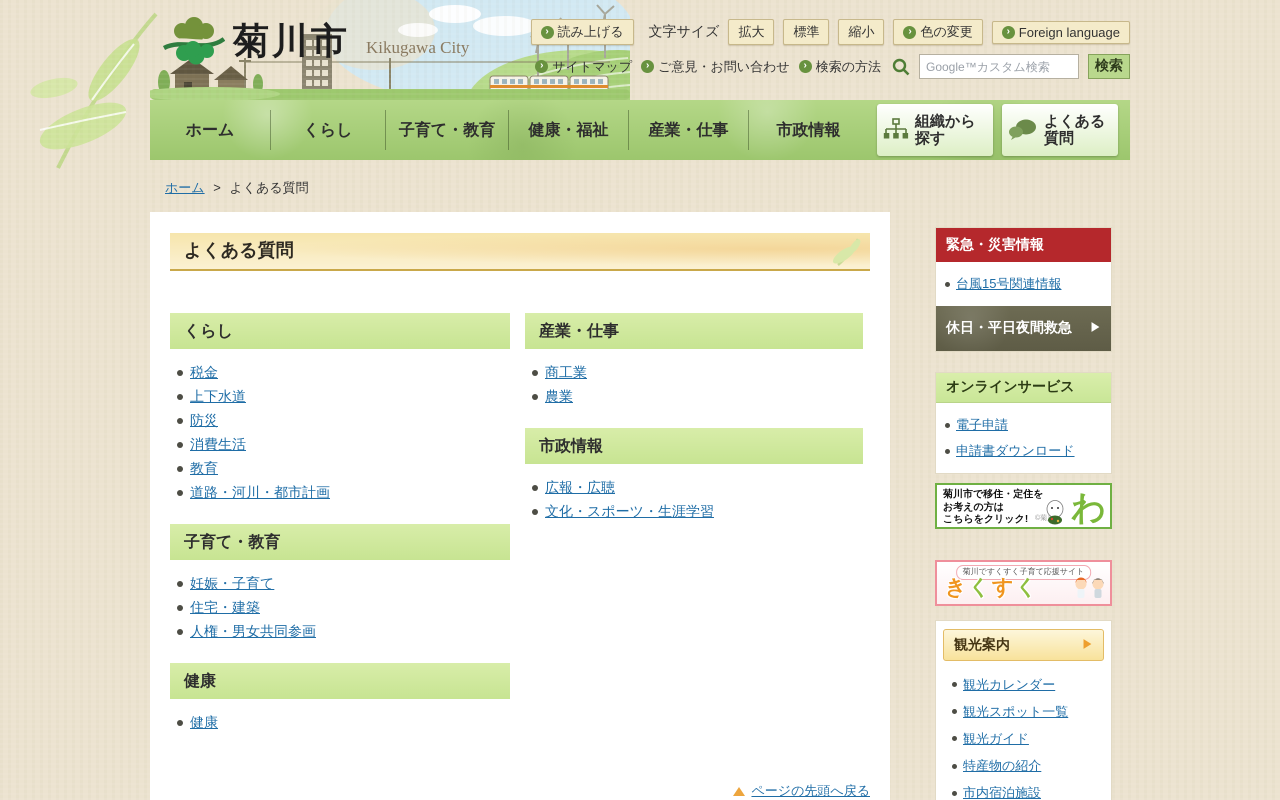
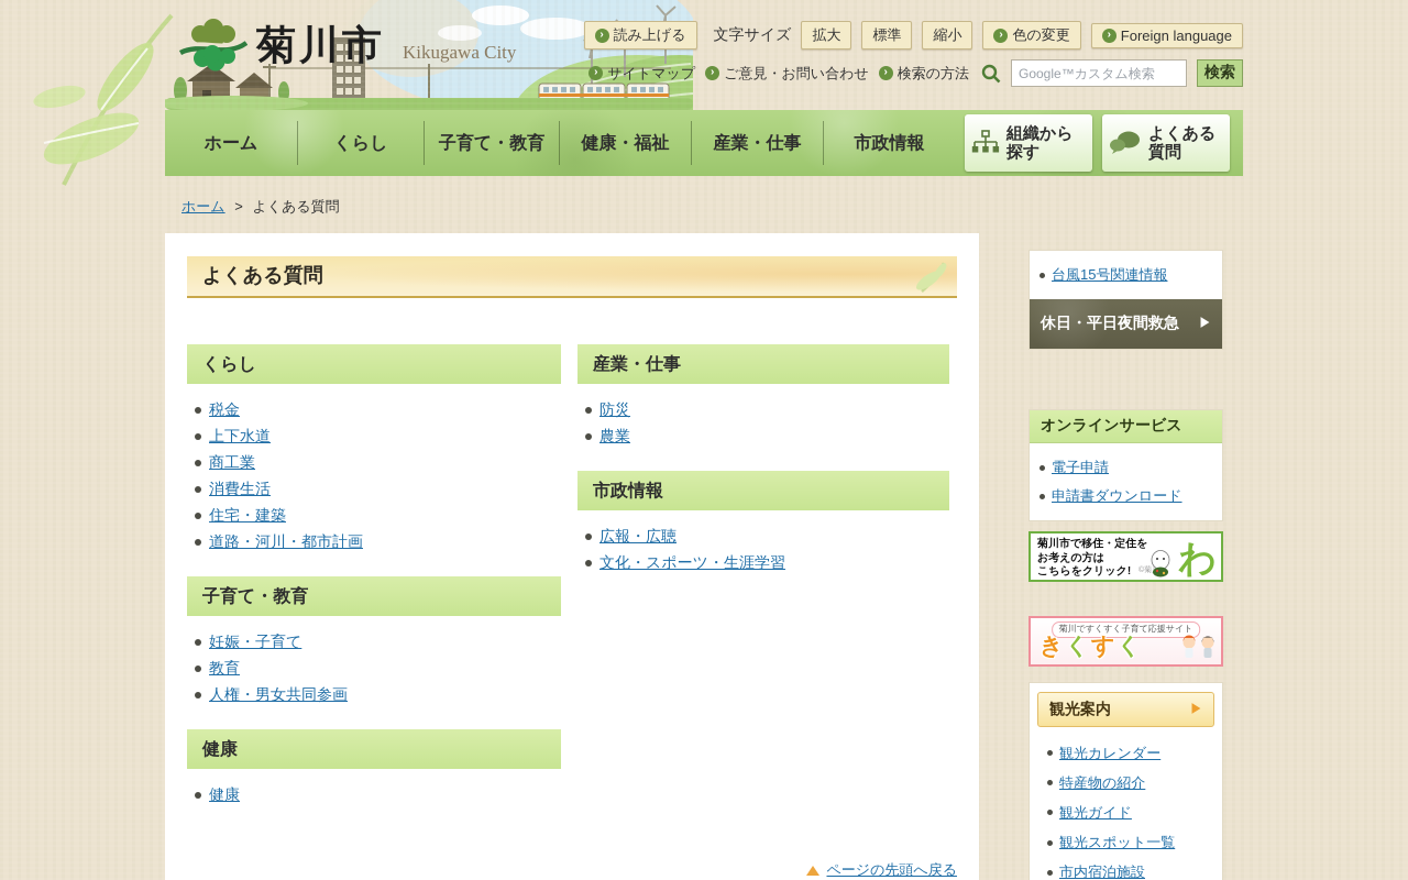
  菊川市
  Kikugawa City
  ›
  読み上げる
  文字サイズ
  拡大
  標準
  縮小
  ›
  色の変更
  ›
  Foreign language
  ›
  サイトマップ
  ›
  ご意見・お問い合わせ
  ›
  検索の方法
  Google™カスタム検索
  検索
  ホーム
  くらし
  子育て・教育
  健康・福祉
  産業・仕事
  市政情報
  組織から
  探す
  よくある
  質問
  ホーム > よくある質問
  よくある質問
  くらし
  税金
  上下水道
- 防災
+ 商工業
  消費生活
- 教育
+ 住宅・建築
  道路・河川・都市計画
  子育て・教育
  妊娠・子育て
- 住宅・建築
+ 教育
  人権・男女共同参画
  健康
  健康
  産業・仕事
- 商工業
+ 防災
  農業
  市政情報
  広報・広聴
  文化・スポーツ・生涯学習
  ページの先頭へ戻る
- 緊急・災害情報
  台風15号関連情報
  休日・平日夜間救急
  ▶
  オンラインサービス
  電子申請
  申請書ダウンロード
  菊川市で移住・定住を
  お考えの方は
  こちらをクリック!
  わ
  菊川ですくすく子育て応援サイト
  きくすく
  観光案内
  ▶
  観光カレンダー
- 観光スポット一覧
+ 特産物の紹介
  観光ガイド
- 特産物の紹介
+ 観光スポット一覧
  市内宿泊施設
